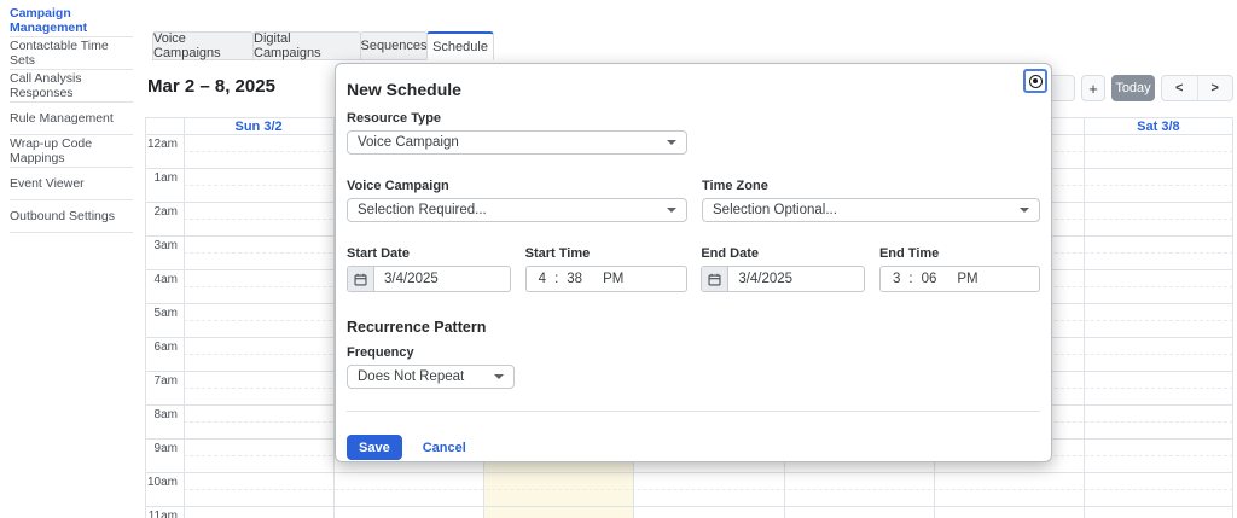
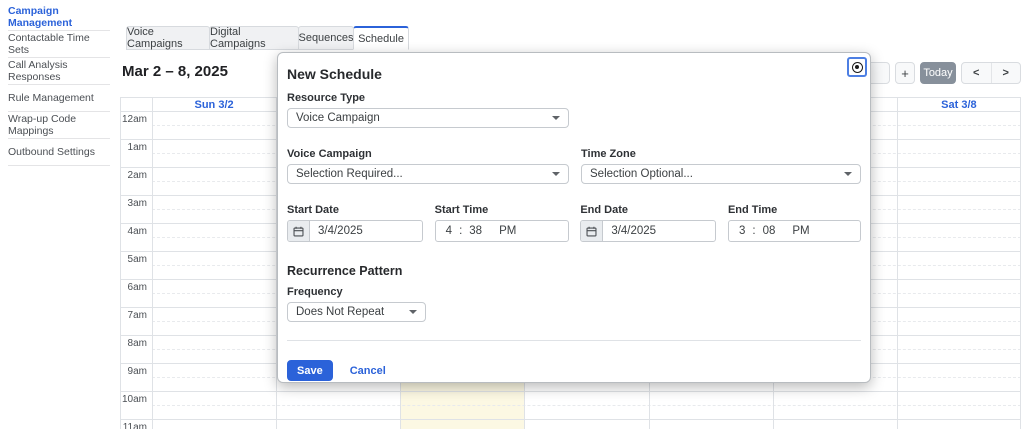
  Campaign Management
  Contactable Time Sets
  Call Analysis Responses
  Rule Management
  Wrap-up Code Mappings
- Event Viewer
  Outbound Settings
  Voice Campaigns
  Digital Campaigns
  Sequences
  Schedule
  Mar 2 – 8, 2025
  +
  Today
  <
  >
  12am
  1am
  2am
  3am
  4am
  5am
  6am
  7am
  8am
  9am
  10am
  11am
  Sun 3/2
  Sat 3/8
  New Schedule
  Resource Type
  Voice Campaign
  Voice Campaign
  Selection Required...
  Time Zone
  Selection Optional...
  Start Date
  3/4/2025
  Start Time
  4
  :
  38
  PM
  End Date
  3/4/2025
  End Time
  3
  :
- 06
+ 08
  PM
  Recurrence Pattern
  Frequency
  Does Not Repeat
  Save
  Cancel
